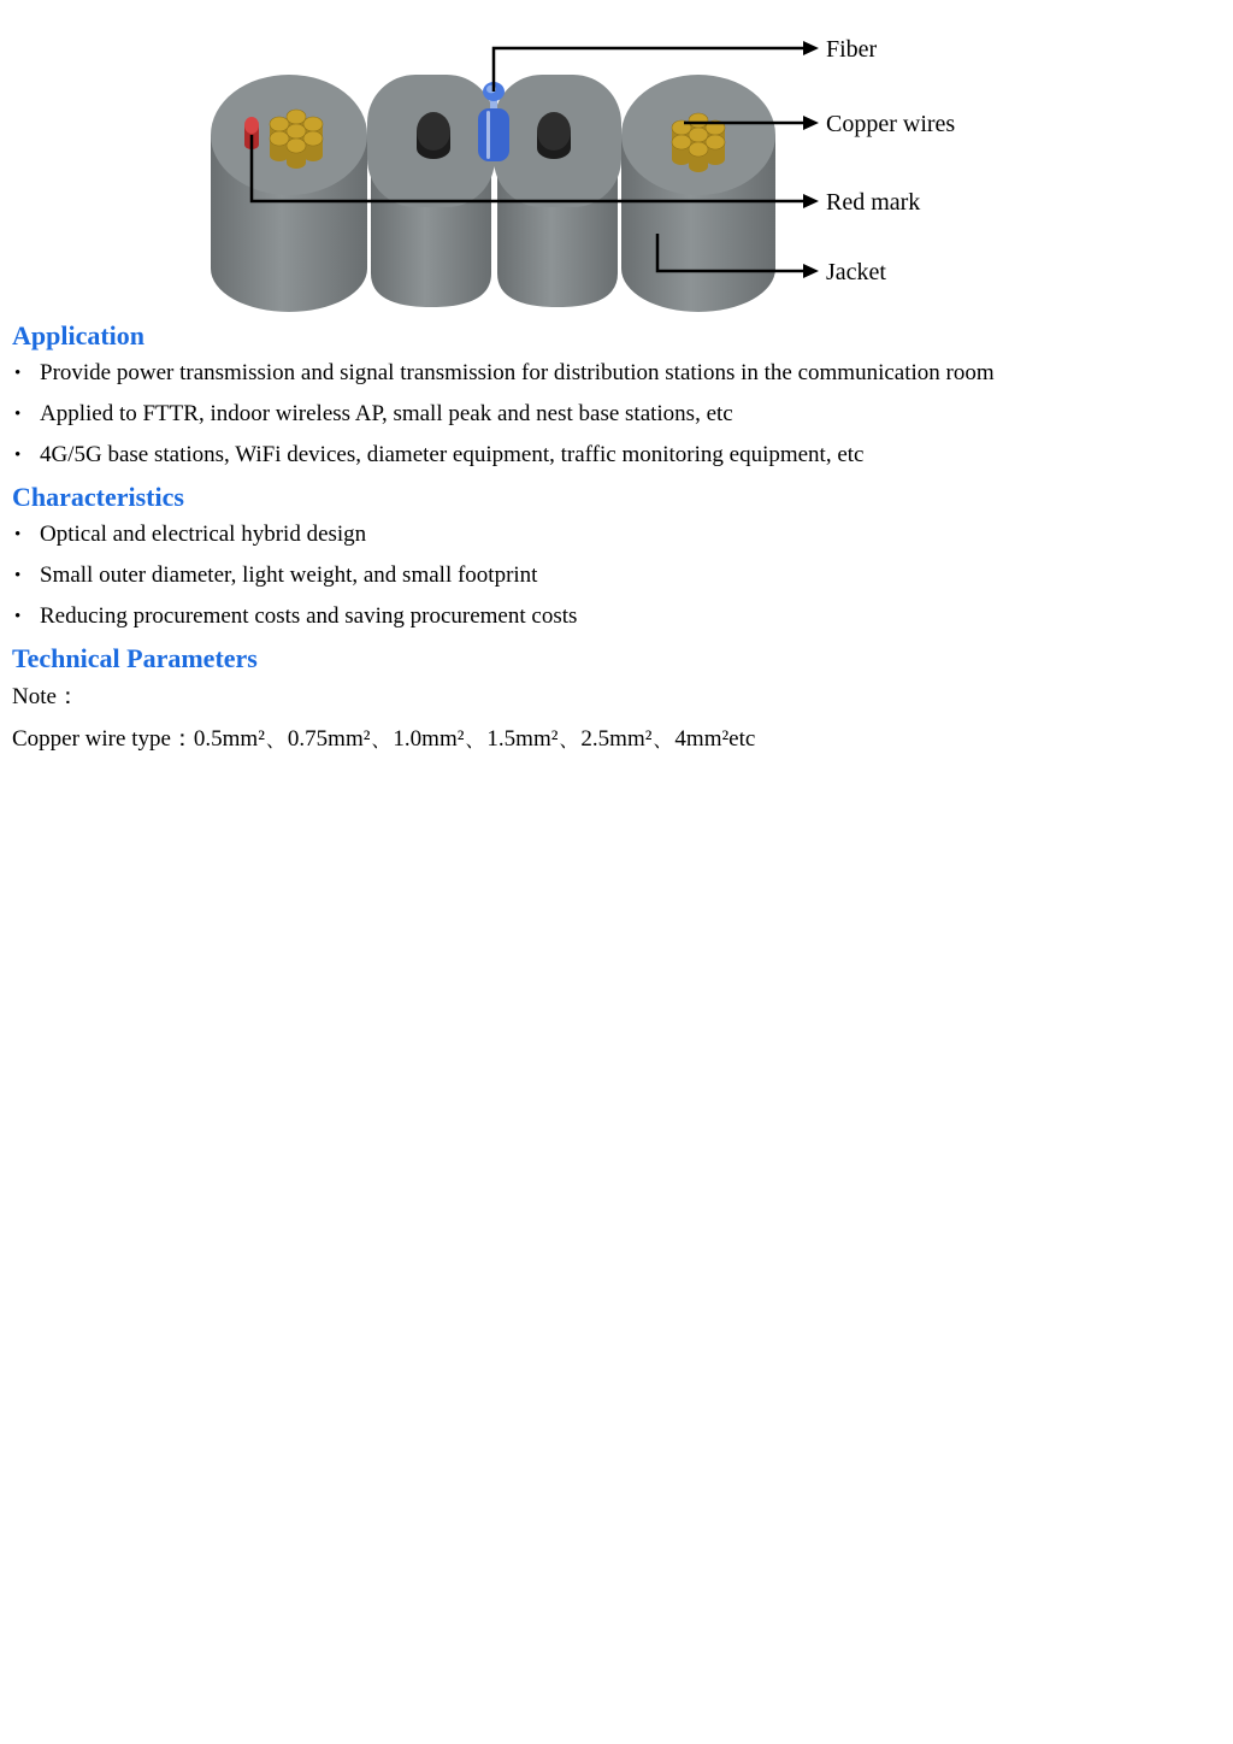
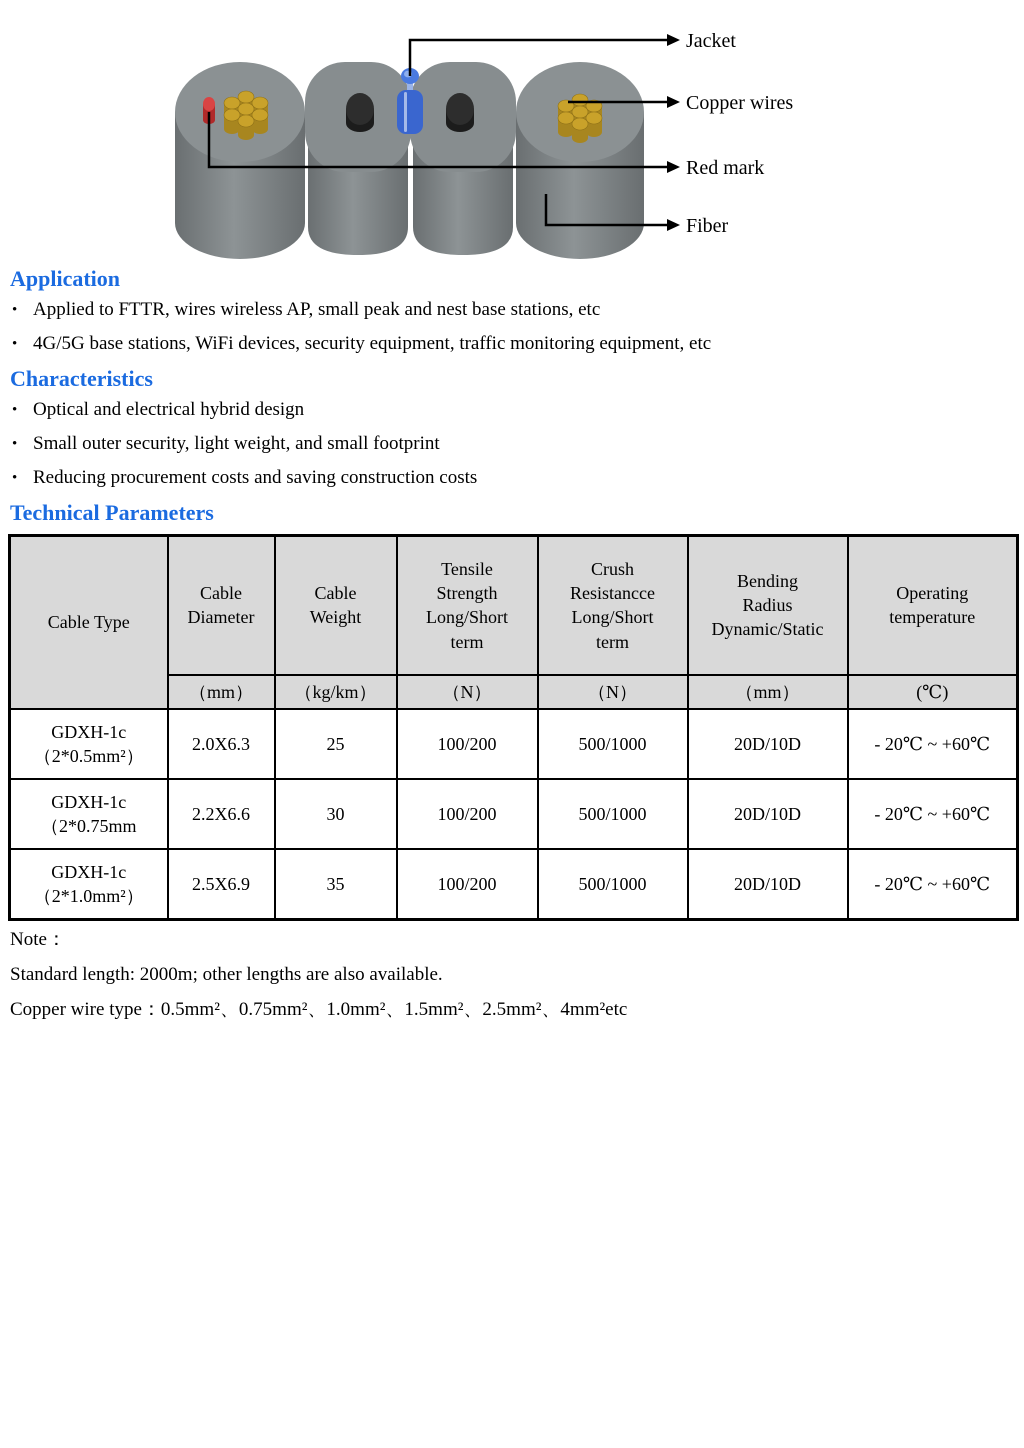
- Fiber
+ Jacket
  Copper wires
  Red mark
- Jacket
+ Fiber
  Application
- • Provide power transmission and signal transmission for distribution stations in the communication room
- • Applied to FTTR, indoor wireless AP, small peak and nest base stations, etc
+ • Applied to FTTR, wires wireless AP, small peak and nest base stations, etc
- • 4G/5G base stations, WiFi devices, diameter equipment, traffic monitoring equipment, etc
+ • 4G/5G base stations, WiFi devices, security equipment, traffic monitoring equipment, etc
  Characteristics
  • Optical and electrical hybrid design
- • Small outer diameter, light weight, and small footprint
+ • Small outer security, light weight, and small footprint
- • Reducing procurement costs and saving procurement costs
+ • Reducing procurement costs and saving construction costs
  Technical Parameters
+ Cable Type	Cable Diameter	Cable Weight	Tensile Strength Long/Short term	Crush Resistancce Long/Short term	Bending Radius Dynamic/Static	Operating temperature
+ （mm）	（kg/km）	（N）	（N）	（mm）	(℃)
+ GDXH-1c （2*0.5mm²）	2.0X6.3	25	100/200	500/1000	20D/10D	- 20℃ ~ +60℃
+ GDXH-1c （2*0.75mm	2.2X6.6	30	100/200	500/1000	20D/10D	- 20℃ ~ +60℃
+ GDXH-1c （2*1.0mm²）	2.5X6.9	35	100/200	500/1000	20D/10D	- 20℃ ~ +60℃
  Note：
+ Standard length: 2000m; other lengths are also available.
  Copper wire type：0.5mm²、0.75mm²、1.0mm²、1.5mm²、2.5mm²、4mm²etc
